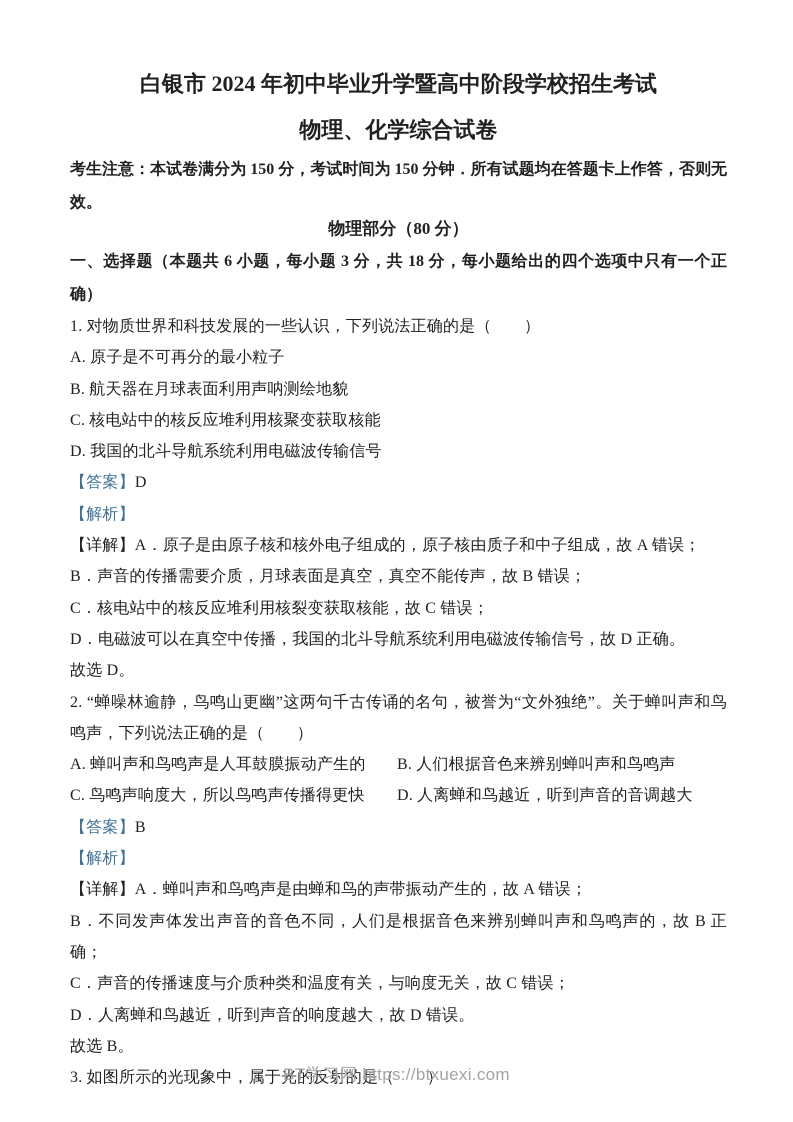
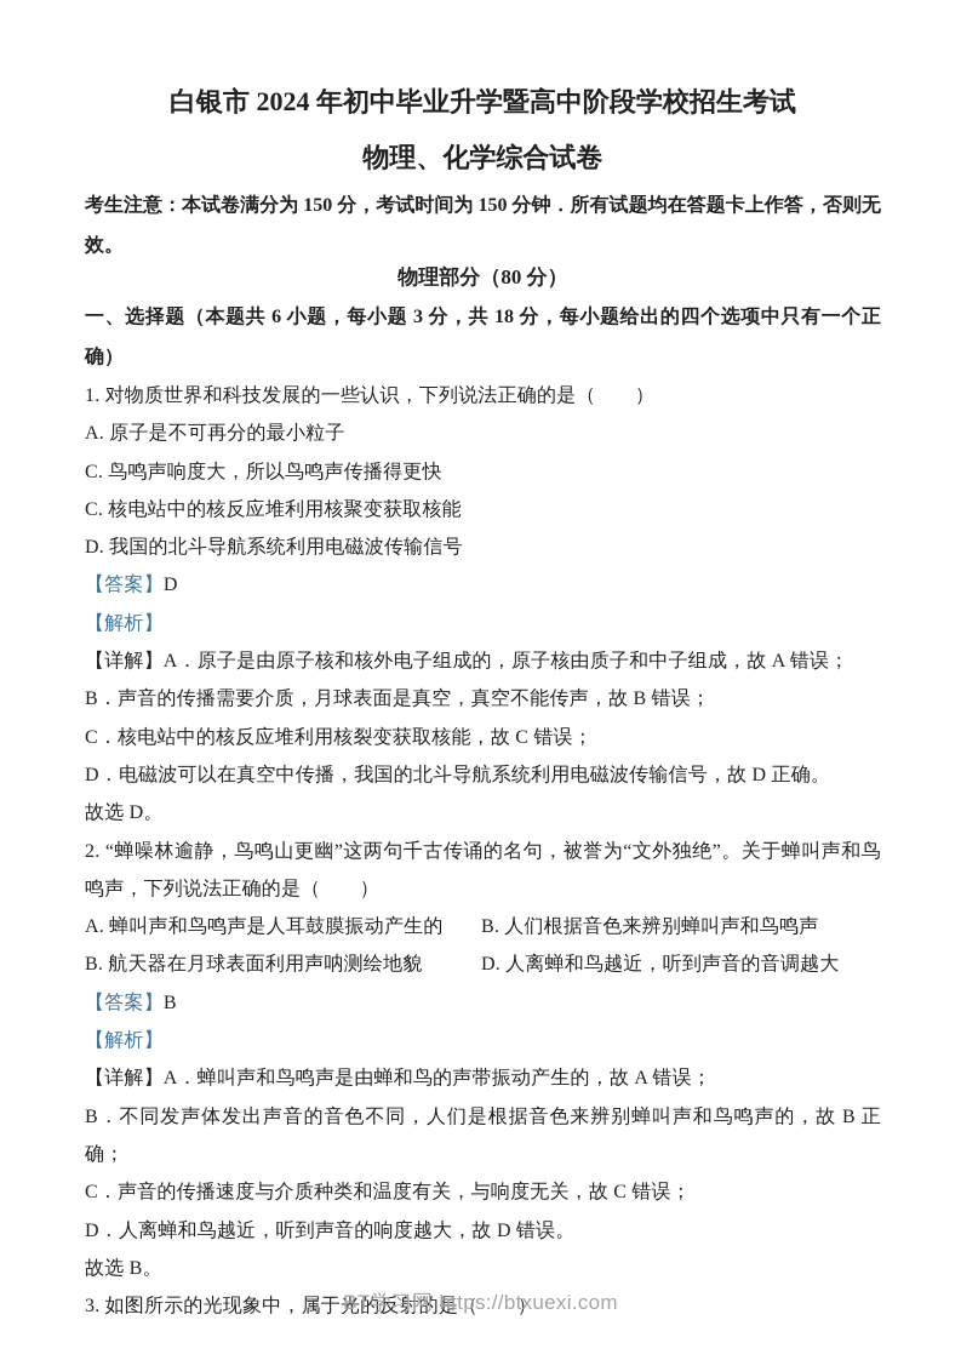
  白银市 2024 年初中毕业升学暨高中阶段学校招生考试
  物理、化学综合试卷
  考生注意：本试卷满分为 150 分，考试时间为 150 分钟．所有试题均在答题卡上作答，否则无效。
  物理部分（80 分）
  一、选择题（本题共 6 小题，每小题 3 分，共 18 分，每小题给出的四个选项中只有一个正确）
  1. 对物质世界和科技发展的一些认识，下列说法正确的是（ ）
  A. 原子是不可再分的最小粒子
- B. 航天器在月球表面利用声呐测绘地貌
+ C. 鸟鸣声响度大，所以鸟鸣声传播得更快
  C. 核电站中的核反应堆利用核聚变获取核能
  D. 我国的北斗导航系统利用电磁波传输信号
  【答案】D
  【解析】
  【详解】A．原子是由原子核和核外电子组成的，原子核由质子和中子组成，故 A 错误；
  B．声音的传播需要介质，月球表面是真空，真空不能传声，故 B 错误；
  C．核电站中的核反应堆利用核裂变获取核能，故 C 错误；
  D．电磁波可以在真空中传播，我国的北斗导航系统利用电磁波传输信号，故 D 正确。
  故选 D。
  2. “蝉噪林逾静，鸟鸣山更幽”这两句千古传诵的名句，被誉为“文外独绝”。关于蝉叫声和鸟鸣声，下列说法正确的是（ ）
  A. 蝉叫声和鸟鸣声是人耳鼓膜振动产生的
  B. 人们根据音色来辨别蝉叫声和鸟鸣声
- C. 鸟鸣声响度大，所以鸟鸣声传播得更快
+ B. 航天器在月球表面利用声呐测绘地貌
  D. 人离蝉和鸟越近，听到声音的音调越大
  【答案】B
  【解析】
  【详解】A．蝉叫声和鸟鸣声是由蝉和鸟的声带振动产生的，故 A 错误；
  B．不同发声体发出声音的音色不同，人们是根据音色来辨别蝉叫声和鸟鸣声的，故 B 正确；
  C．声音的传播速度与介质种类和温度有关，与响度无关，故 C 错误；
  D．人离蝉和鸟越近，听到声音的响度越大，故 D 错误。
  故选 B。
  3. 如图所示的光现象中，属于光的反射的是（ ）
  BT学习网 https://btxuexi.com
